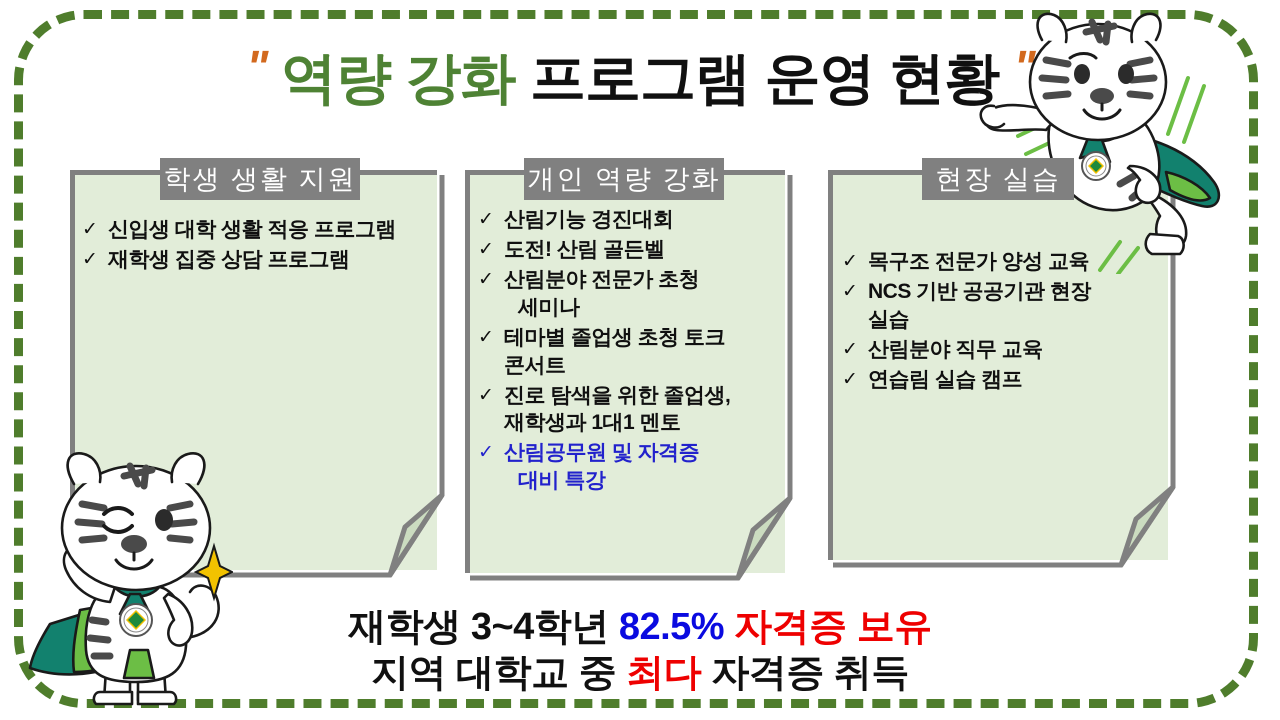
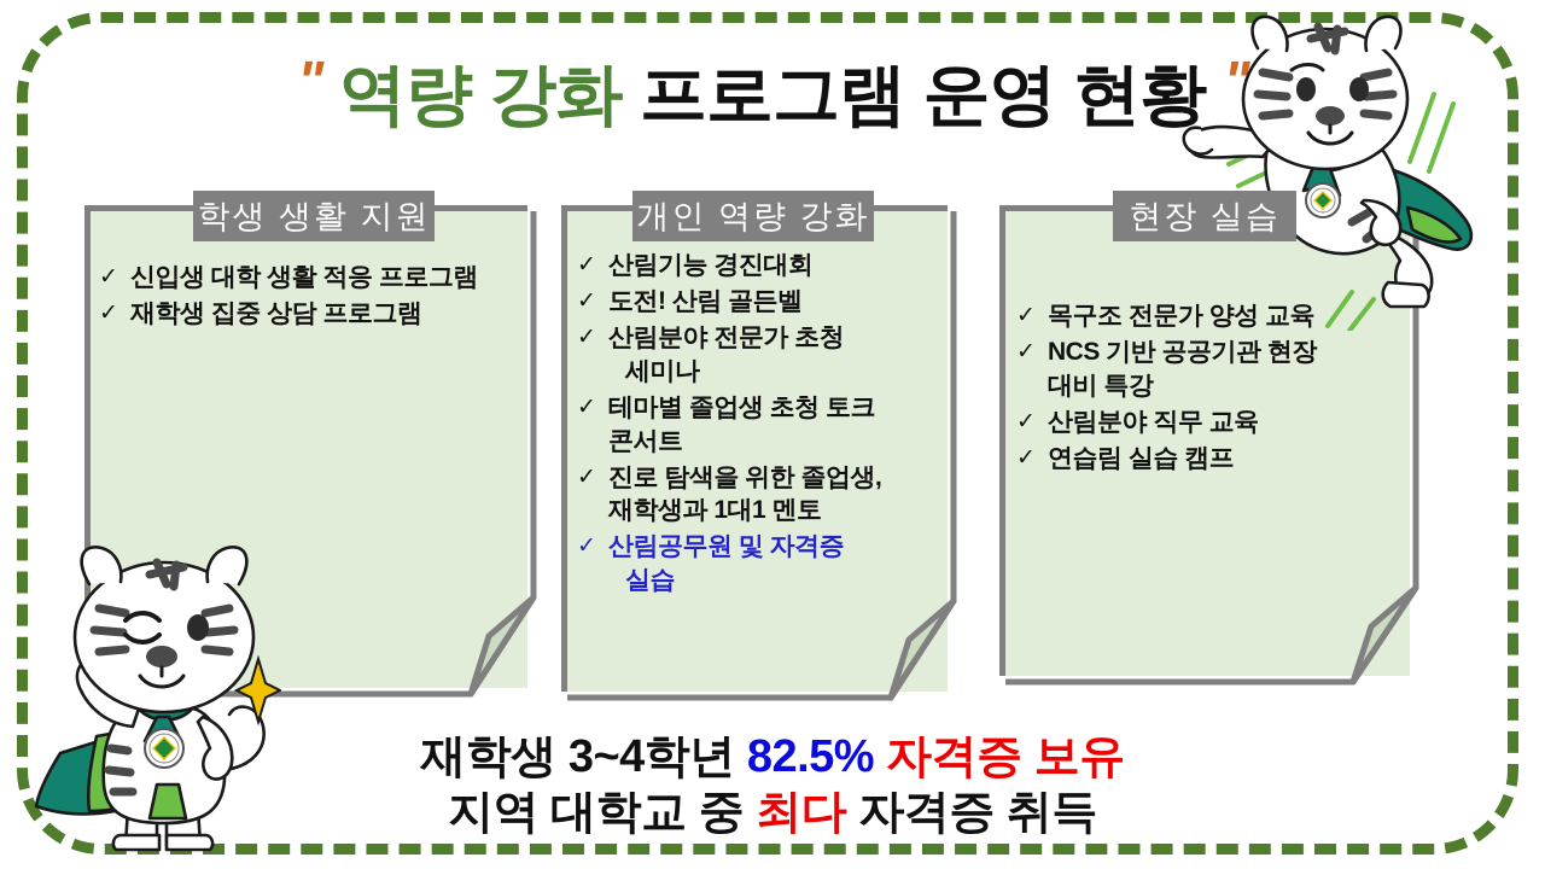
  " 역량 강화 프로그램 운영 현황 "
  학생 생활 지원
  ✓
  신입생 대학 생활 적응 프로그램
  ✓
  재학생 집중 상담 프로그램
  개인 역량 강화
  ✓
  산림기능 경진대회
  ✓
  도전! 산림 골든벨
  ✓
  산림분야 전문가 초청
  세미나
  ✓
  테마별 졸업생 초청 토크
  콘서트
  ✓
  진로 탐색을 위한 졸업생,
  재학생과 1대1 멘토
  ✓
  산림공무원 및 자격증
- 대비 특강
+ 실습
  현장 실습
  ✓
  목구조 전문가 양성 교육
  ✓
  NCS 기반 공공기관 현장
- 실습
+ 대비 특강
  ✓
  산림분야 직무 교육
  ✓
  연습림 실습 캠프
  재학생 3~4학년 82.5% 자격증 보유
  지역 대학교 중 최다 자격증 취득
